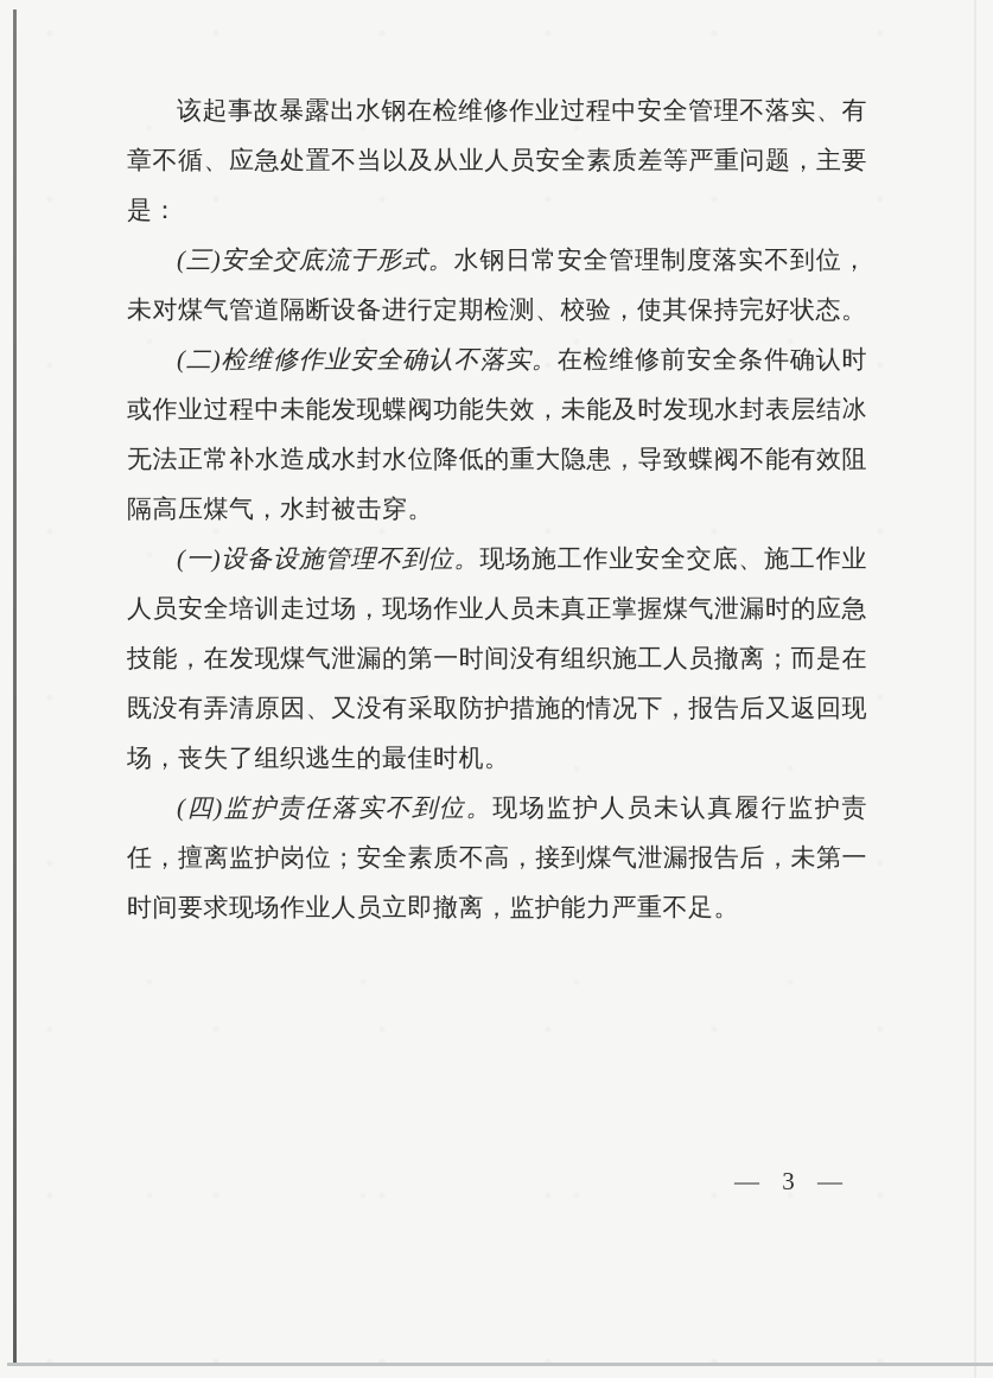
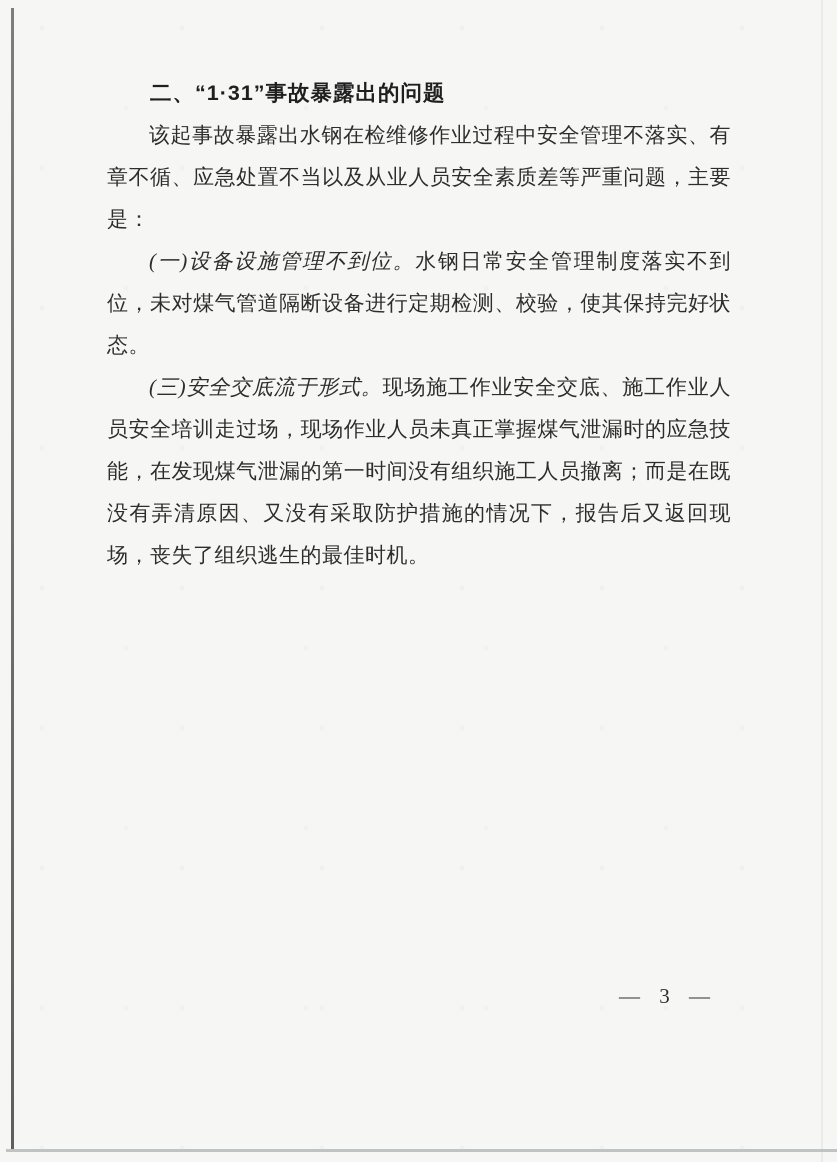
+ 二、“1·31”事故暴露出的问题
  该起事故暴露出水钢在检维修作业过程中安全管理不落实、有章不循、应急处置不当以及从业人员安全素质差等严重问题，主要是：
- (三)安全交底流于形式。水钢日常安全管理制度落实不到位，未对煤气管道隔断设备进行定期检测、校验，使其保持完好状态。
+ (一)设备设施管理不到位。水钢日常安全管理制度落实不到位，未对煤气管道隔断设备进行定期检测、校验，使其保持完好状态。
- (二)检维修作业安全确认不落实。在检维修前安全条件确认时或作业过程中未能发现蝶阀功能失效，未能及时发现水封表层结冰无法正常补水造成水封水位降低的重大隐患，导致蝶阀不能有效阻隔高压煤气，水封被击穿。
- (一)设备设施管理不到位。现场施工作业安全交底、施工作业人员安全培训走过场，现场作业人员未真正掌握煤气泄漏时的应急技能，在发现煤气泄漏的第一时间没有组织施工人员撤离；而是在既没有弄清原因、又没有采取防护措施的情况下，报告后又返回现场，丧失了组织逃生的最佳时机。
+ (三)安全交底流于形式。现场施工作业安全交底、施工作业人员安全培训走过场，现场作业人员未真正掌握煤气泄漏时的应急技能，在发现煤气泄漏的第一时间没有组织施工人员撤离；而是在既没有弄清原因、又没有采取防护措施的情况下，报告后又返回现场，丧失了组织逃生的最佳时机。
- (四)监护责任落实不到位。现场监护人员未认真履行监护责任，擅离监护岗位；安全素质不高，接到煤气泄漏报告后，未第一时间要求现场作业人员立即撤离，监护能力严重不足。
  — 3 —
